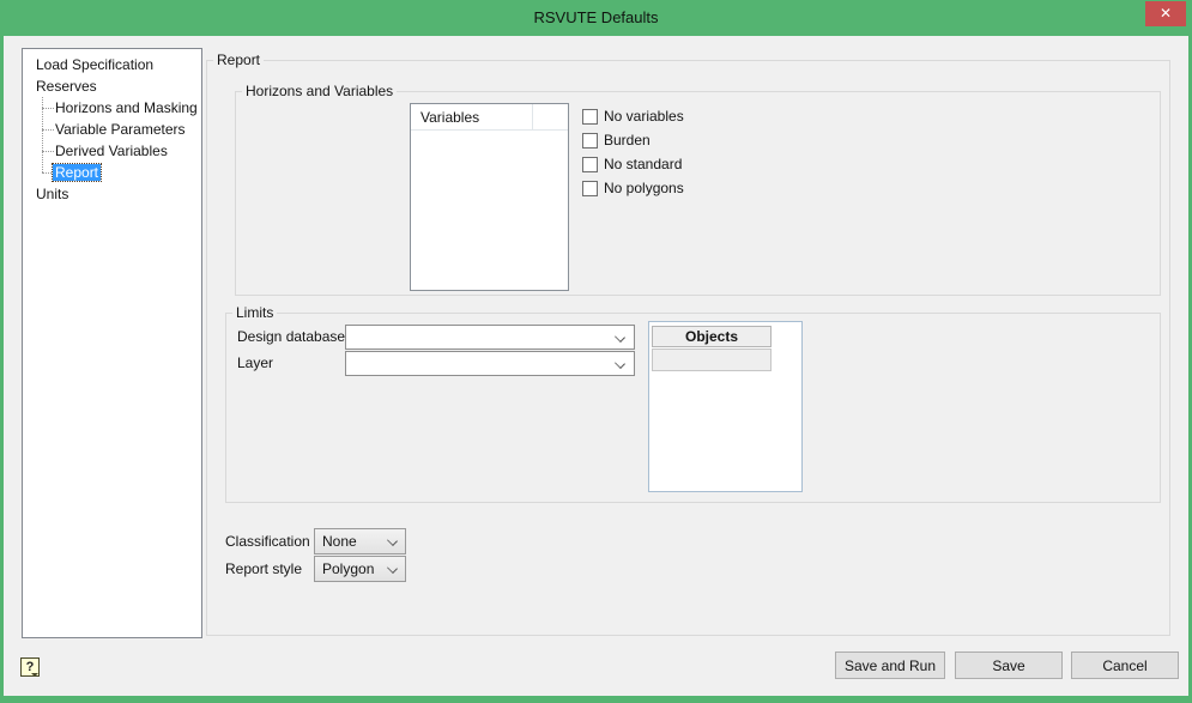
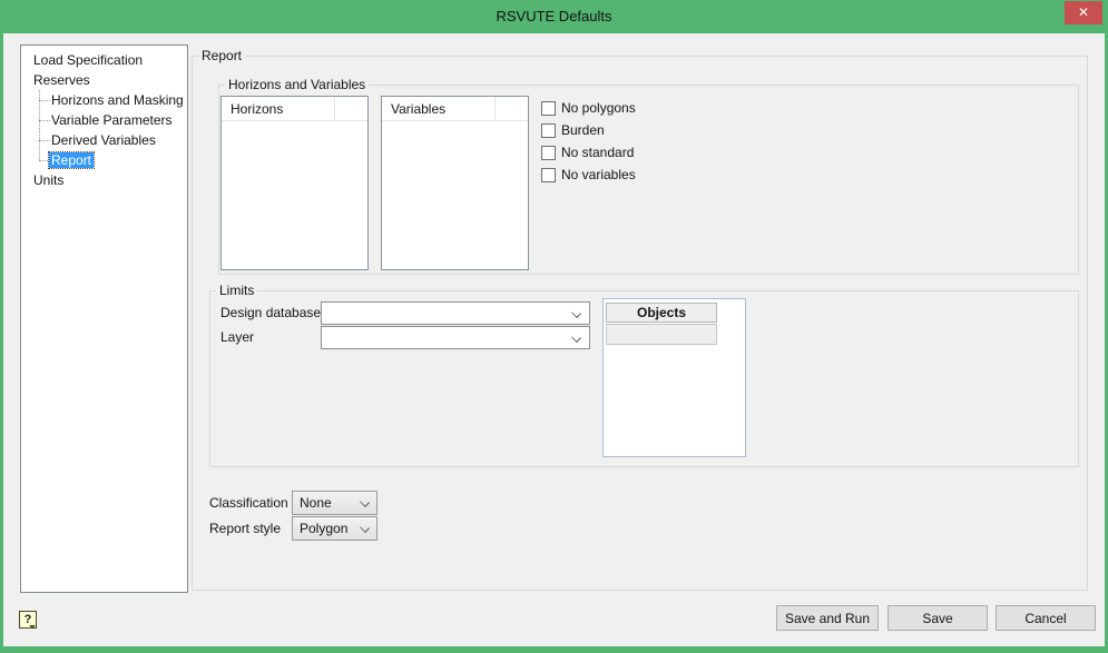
  RSVUTE Defaults
  ✕
  Load Specification
  Reserves
  Horizons and Masking
  Variable Parameters
  Derived Variables
  Report
  Units
  Report
  Horizons and Variables
+ Horizons
  Variables
- No variables
+ No polygons
  Burden
  No standard
- No polygons
+ No variables
  Limits
  Design database
  Layer
  Objects
  Classification
  None
  Report style
  Polygon
  ?
  Save and Run
  Save
  Cancel
